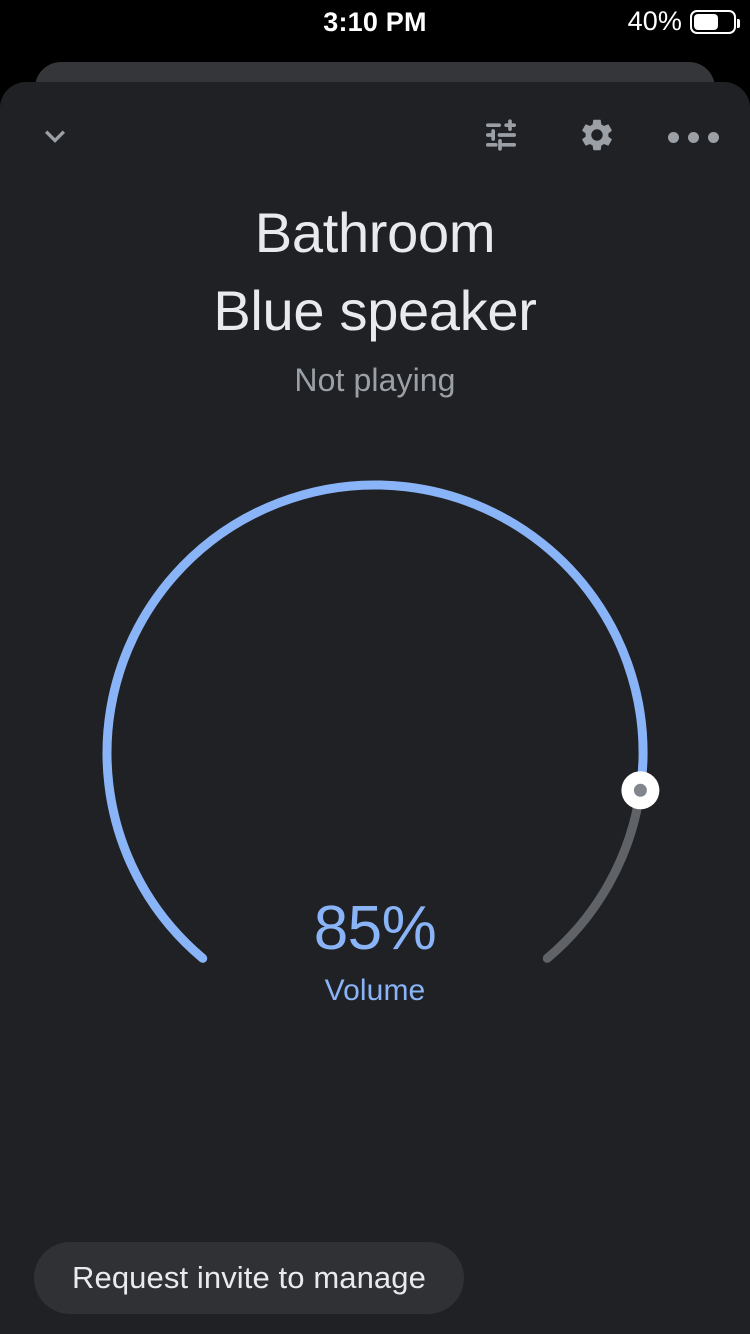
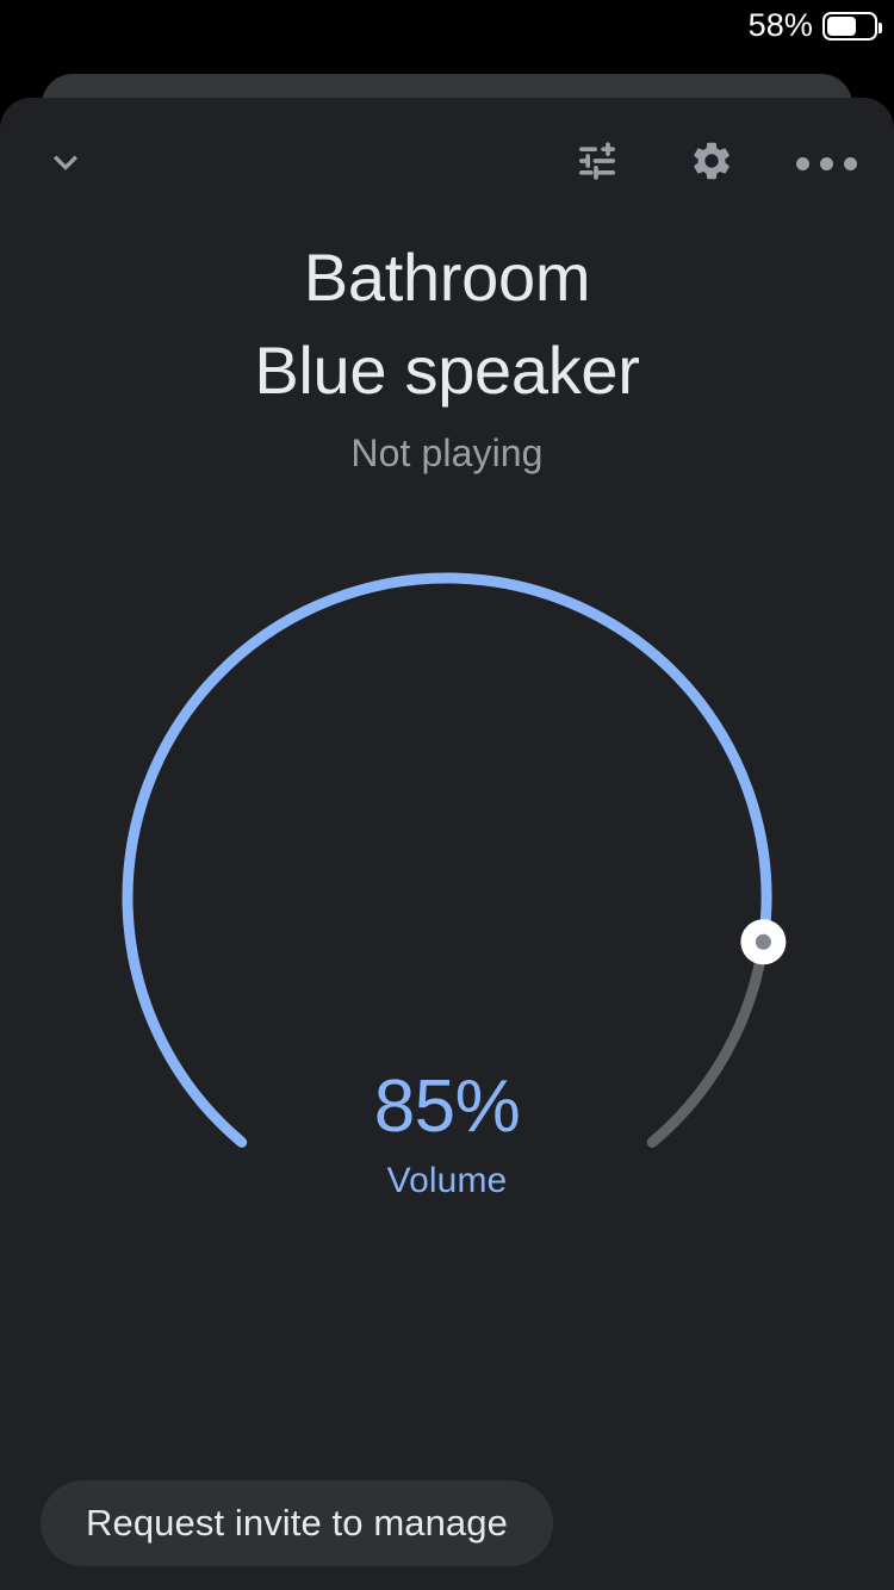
- 3:10 PM
- 40%
+ 58%
  Bathroom
  Blue speaker
  Not playing
  85%
  Volume
  Request invite to manage
